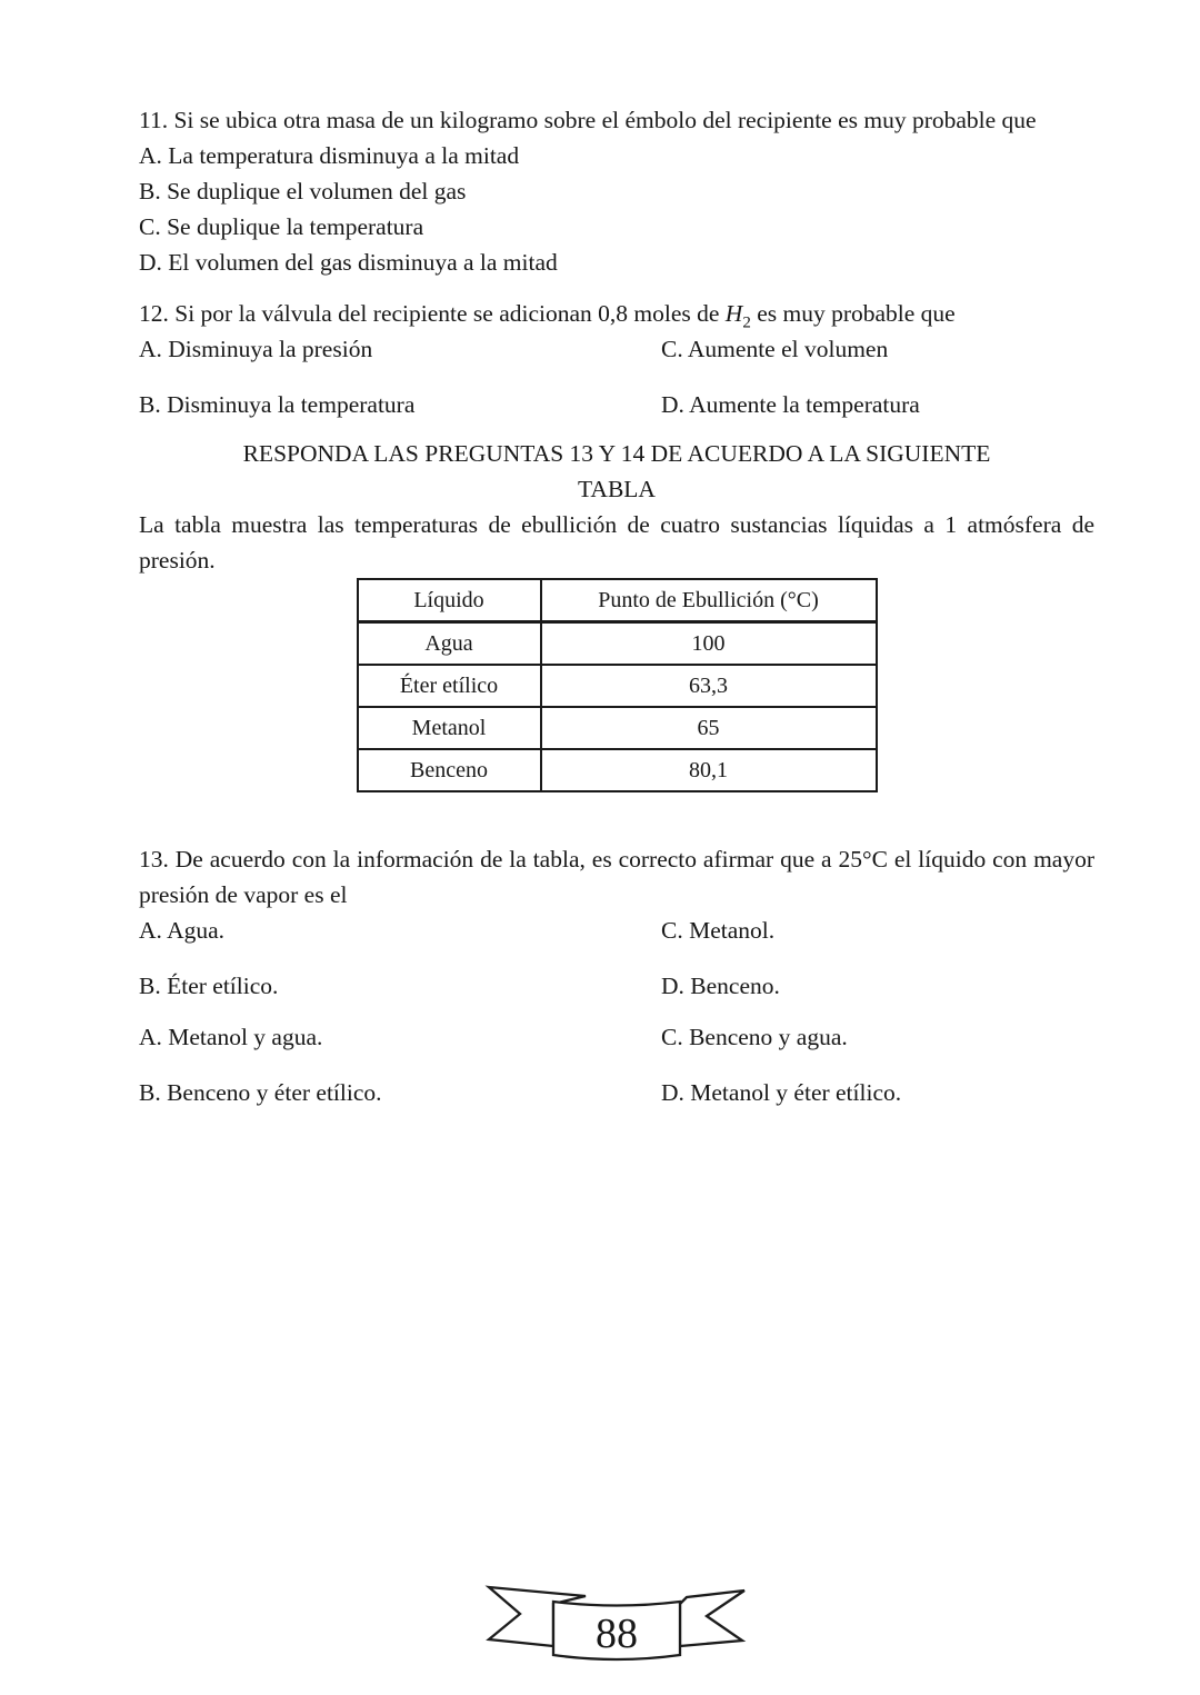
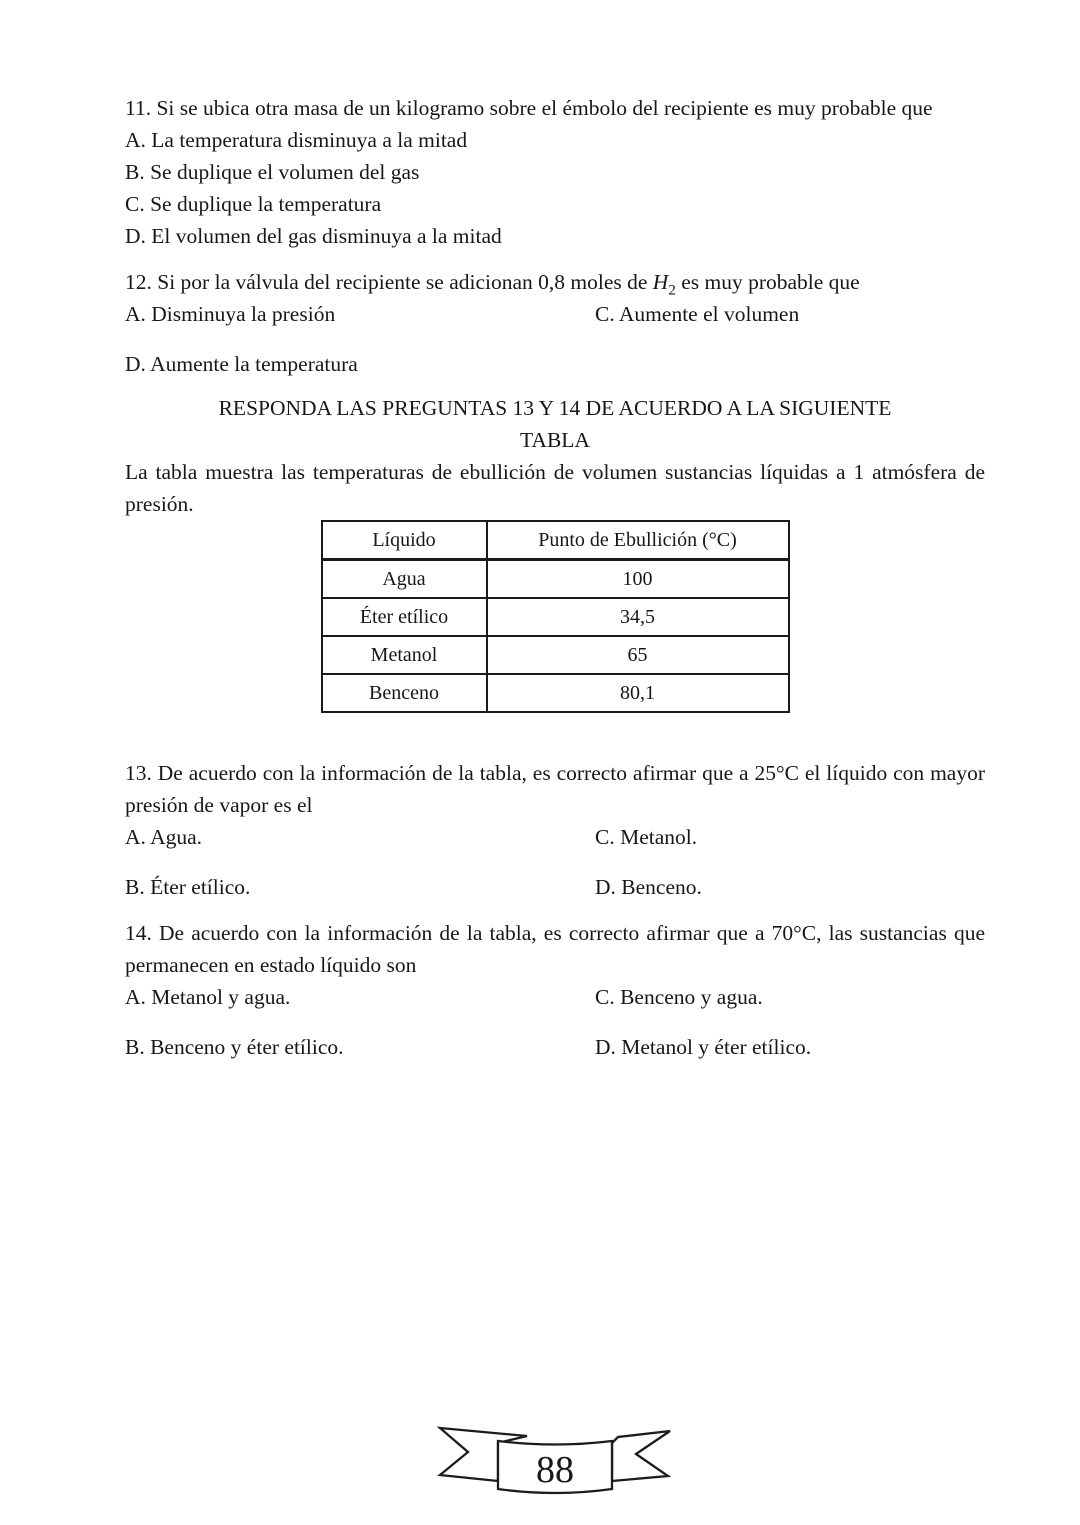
  11. Si se ubica otra masa de un kilogramo sobre el émbolo del recipiente es muy probable que
  A. La temperatura disminuya a la mitad
  B. Se duplique el volumen del gas
  C. Se duplique la temperatura
  D. El volumen del gas disminuya a la mitad
  12. Si por la válvula del recipiente se adicionan 0,8 moles de H2 es muy probable que
  A. Disminuya la presión
  C. Aumente el volumen
- B. Disminuya la temperatura
  D. Aumente la temperatura
  RESPONDA LAS PREGUNTAS 13 Y 14 DE ACUERDO A LA SIGUIENTE
  TABLA
- La tabla muestra las temperaturas de ebullición de cuatro sustancias líquidas a 1 atmósfera de presión.
+ La tabla muestra las temperaturas de ebullición de volumen sustancias líquidas a 1 atmósfera de presión.
  Líquido	Punto de Ebullición (°C)
  Agua	100
- Éter etílico	63,3
+ Éter etílico	34,5
  Metanol	65
  Benceno	80,1
  13. De acuerdo con la información de la tabla, es correcto afirmar que a 25°C el líquido con mayor presión de vapor es el
  A. Agua.
  C. Metanol.
  B. Éter etílico.
  D. Benceno.
+ 14. De acuerdo con la información de la tabla, es correcto afirmar que a 70°C, las sustancias que permanecen en estado líquido son
  A. Metanol y agua.
  C. Benceno y agua.
  B. Benceno y éter etílico.
  D. Metanol y éter etílico.
  88
